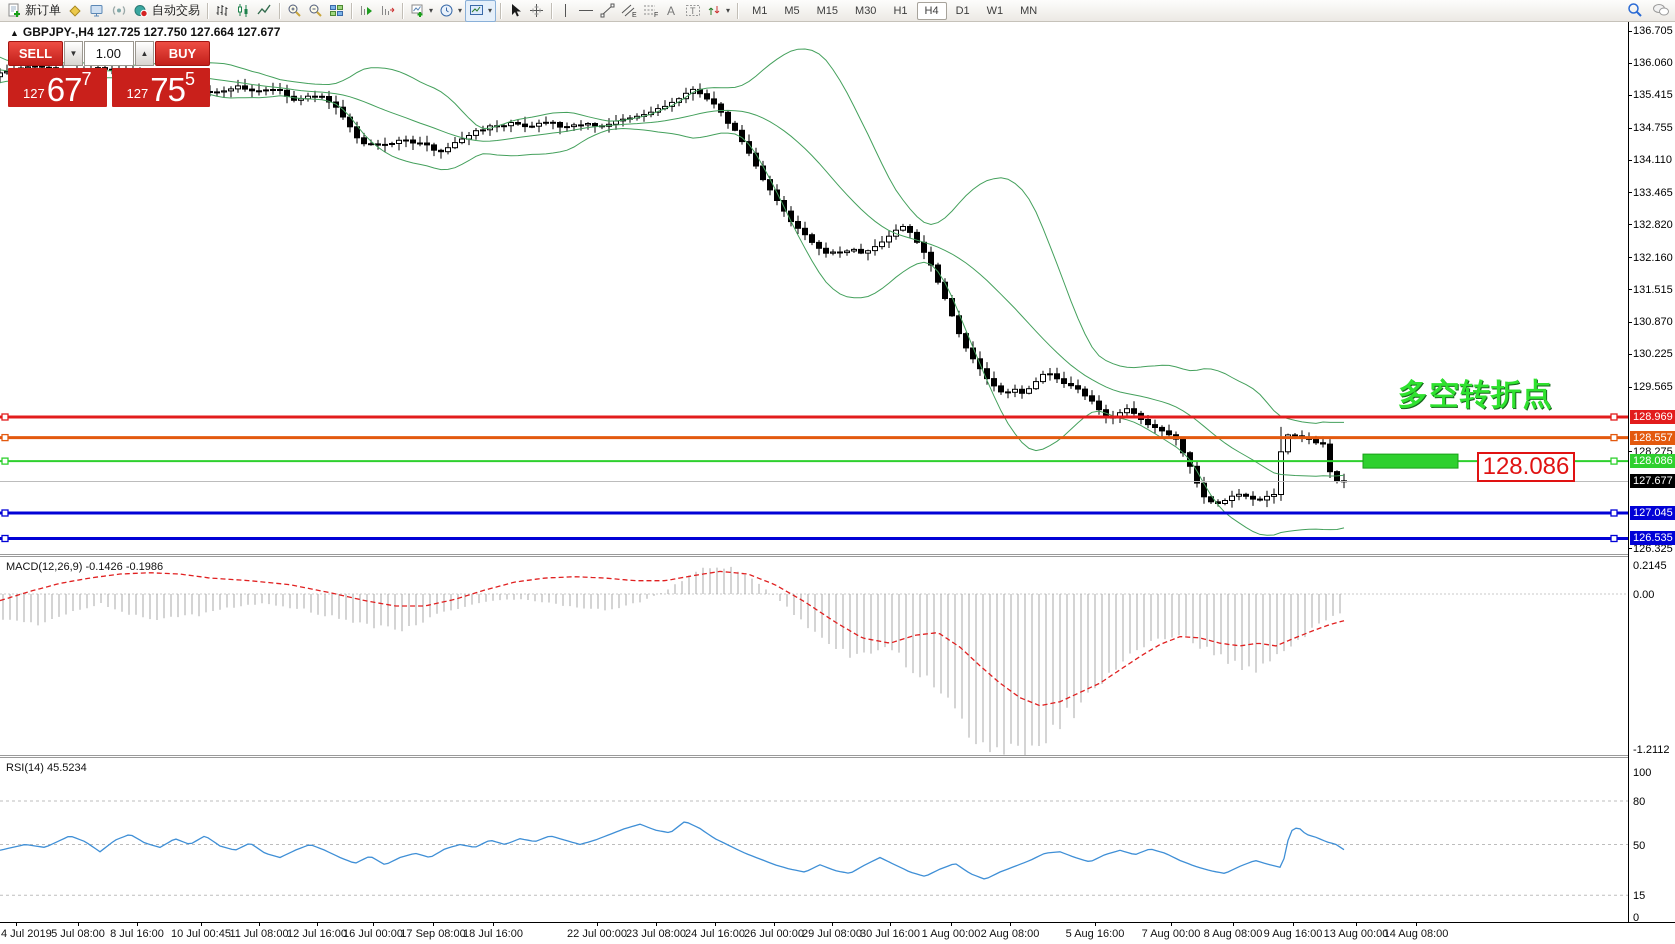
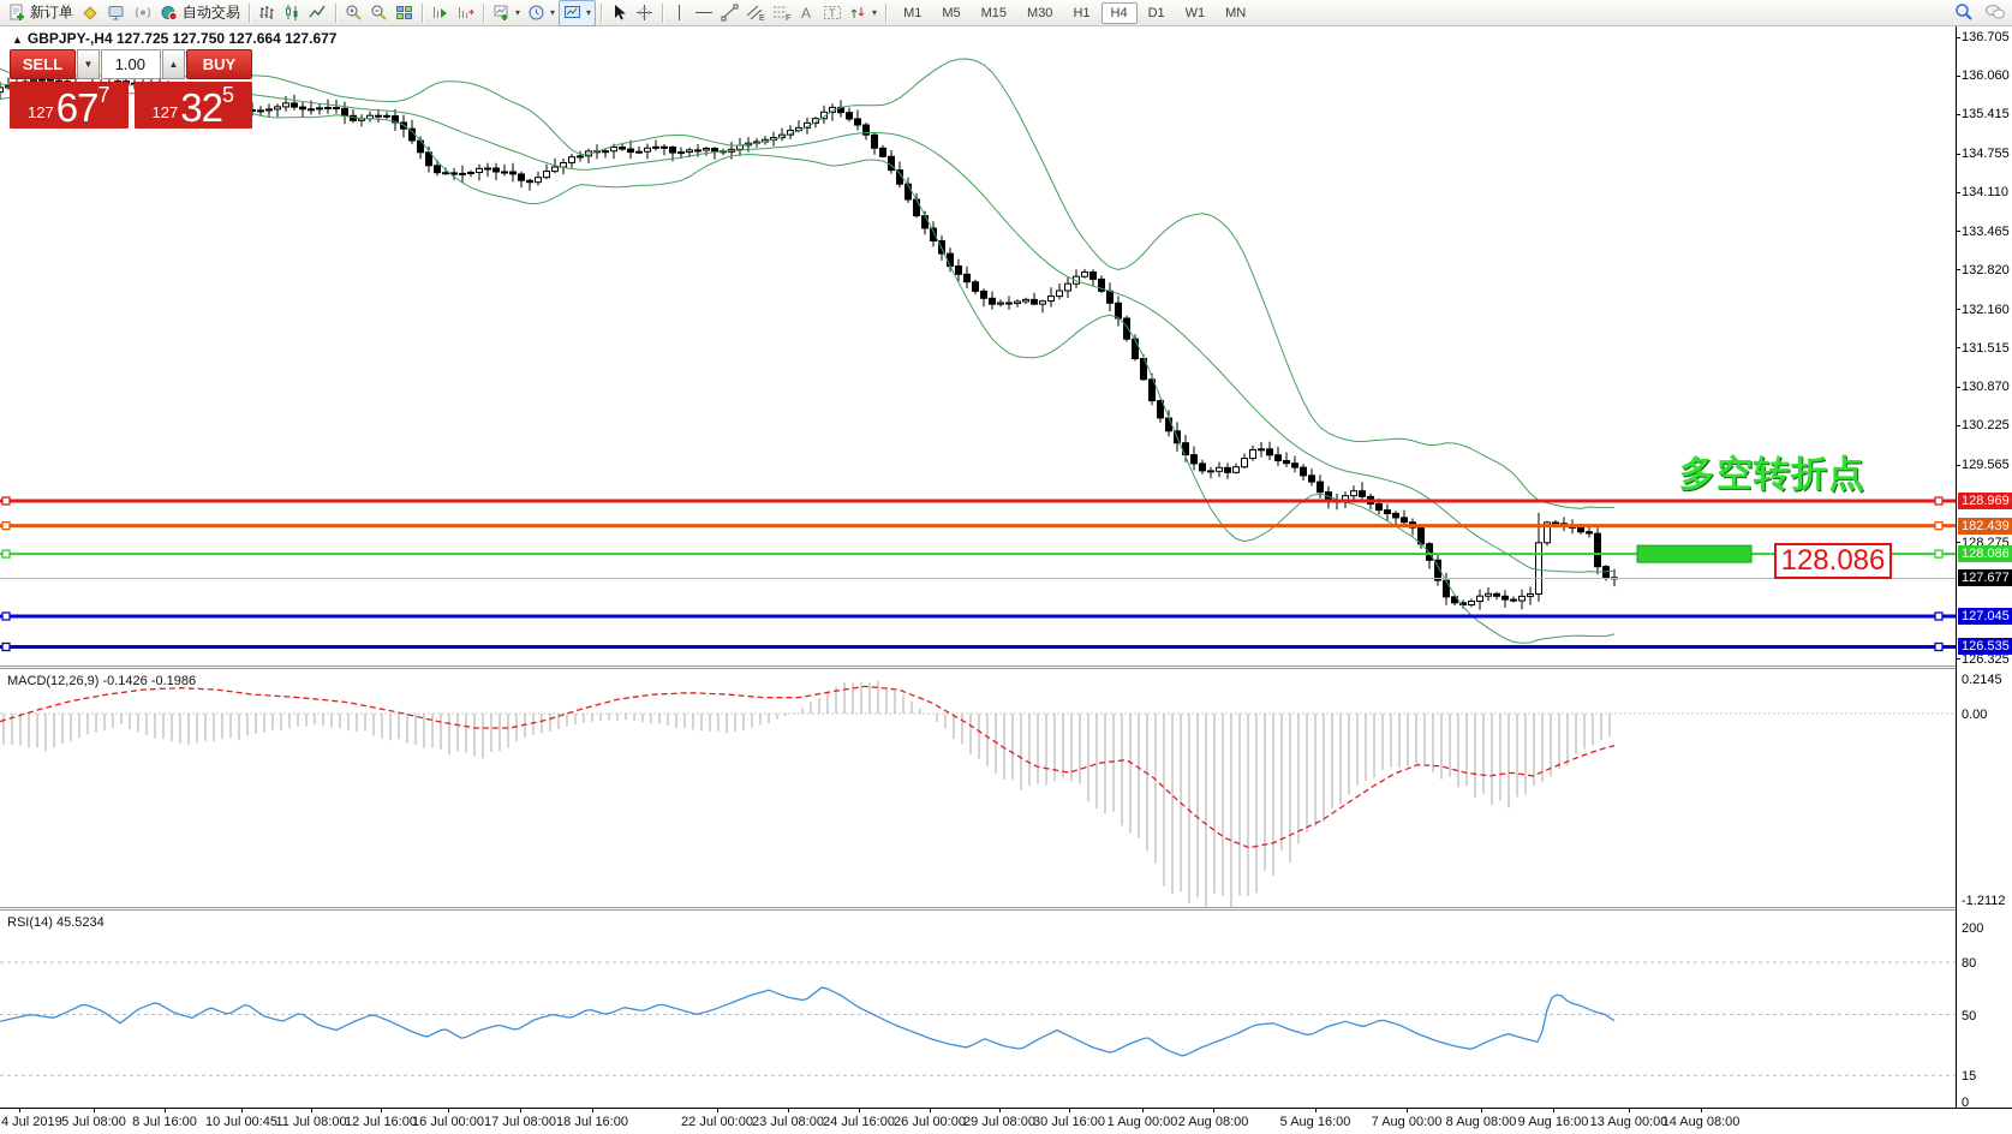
  新订单
  自动交易
  ▾
  ▾
  ▾
  A
  T
  ▾
  M1
  M5
  M15
  M30
  H1
  H4
  D1
  W1
  MN
  136.705
  136.060
  135.415
  134.755
  134.110
  133.465
  132.820
  132.160
  131.515
  130.870
  130.225
  129.565
  128.275
  126.325
  128.969
- 128.557
+ 182.439
  128.086
  127.677
  127.045
  126.535
  0.2145
  0.00
  -1.2112
- 100
+ 200
  80
  50
  15
  0
  4 Jul 2019
  5 Jul 08:00
  8 Jul 16:00
  10 Jul 00:45
  11 Jul 08:00
  12 Jul 16:00
  16 Jul 00:00
- 17 Sep 08:00
+ 17 Jul 08:00
  18 Jul 16:00
  22 Jul 00:00
  23 Jul 08:00
  24 Jul 16:00
  26 Jul 00:00
  29 Jul 08:00
  30 Jul 16:00
  1 Aug 00:00
  2 Aug 08:00
  5 Aug 16:00
  7 Aug 00:00
  8 Aug 08:00
  9 Aug 16:00
  13 Aug 00:00
  14 Aug 08:00
  ▲ GBPJPY-,H4 127.725 127.750 127.664 127.677
  SELL
  ▼
  1.00
  ▲
  BUY
  127
  67
  7
  127
- 75
+ 32
  5
  MACD(12,26,9) -0.1426 -0.1986
  RSI(14) 45.5234
  多空转折点
  128.086
